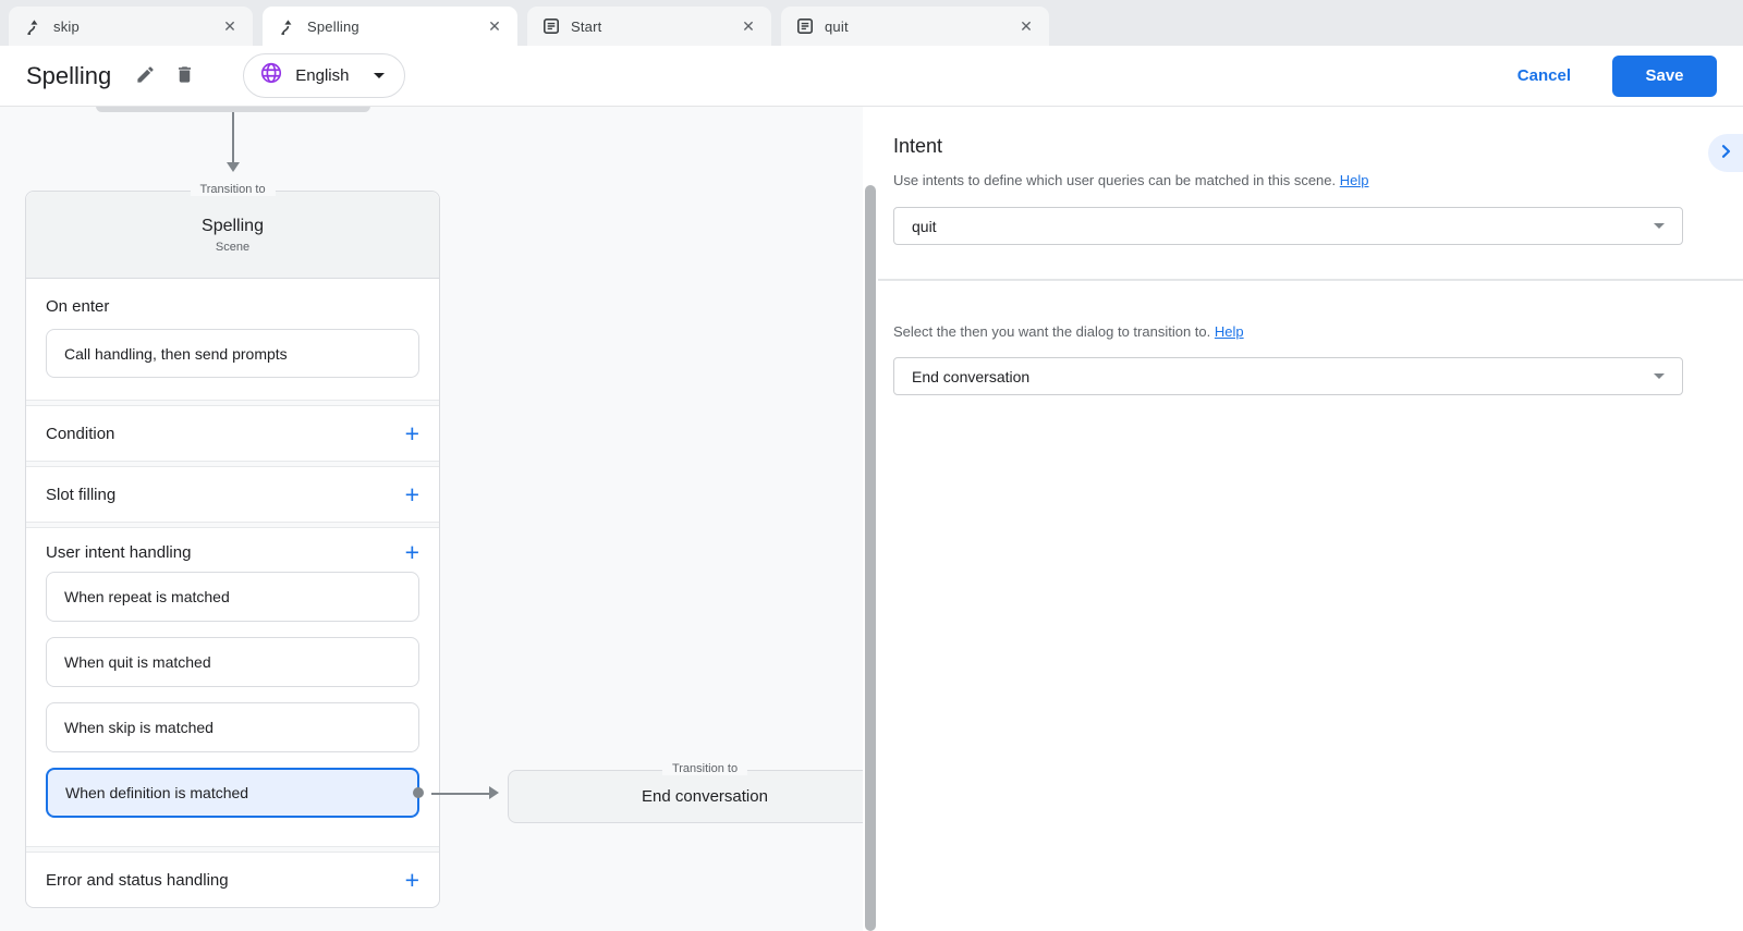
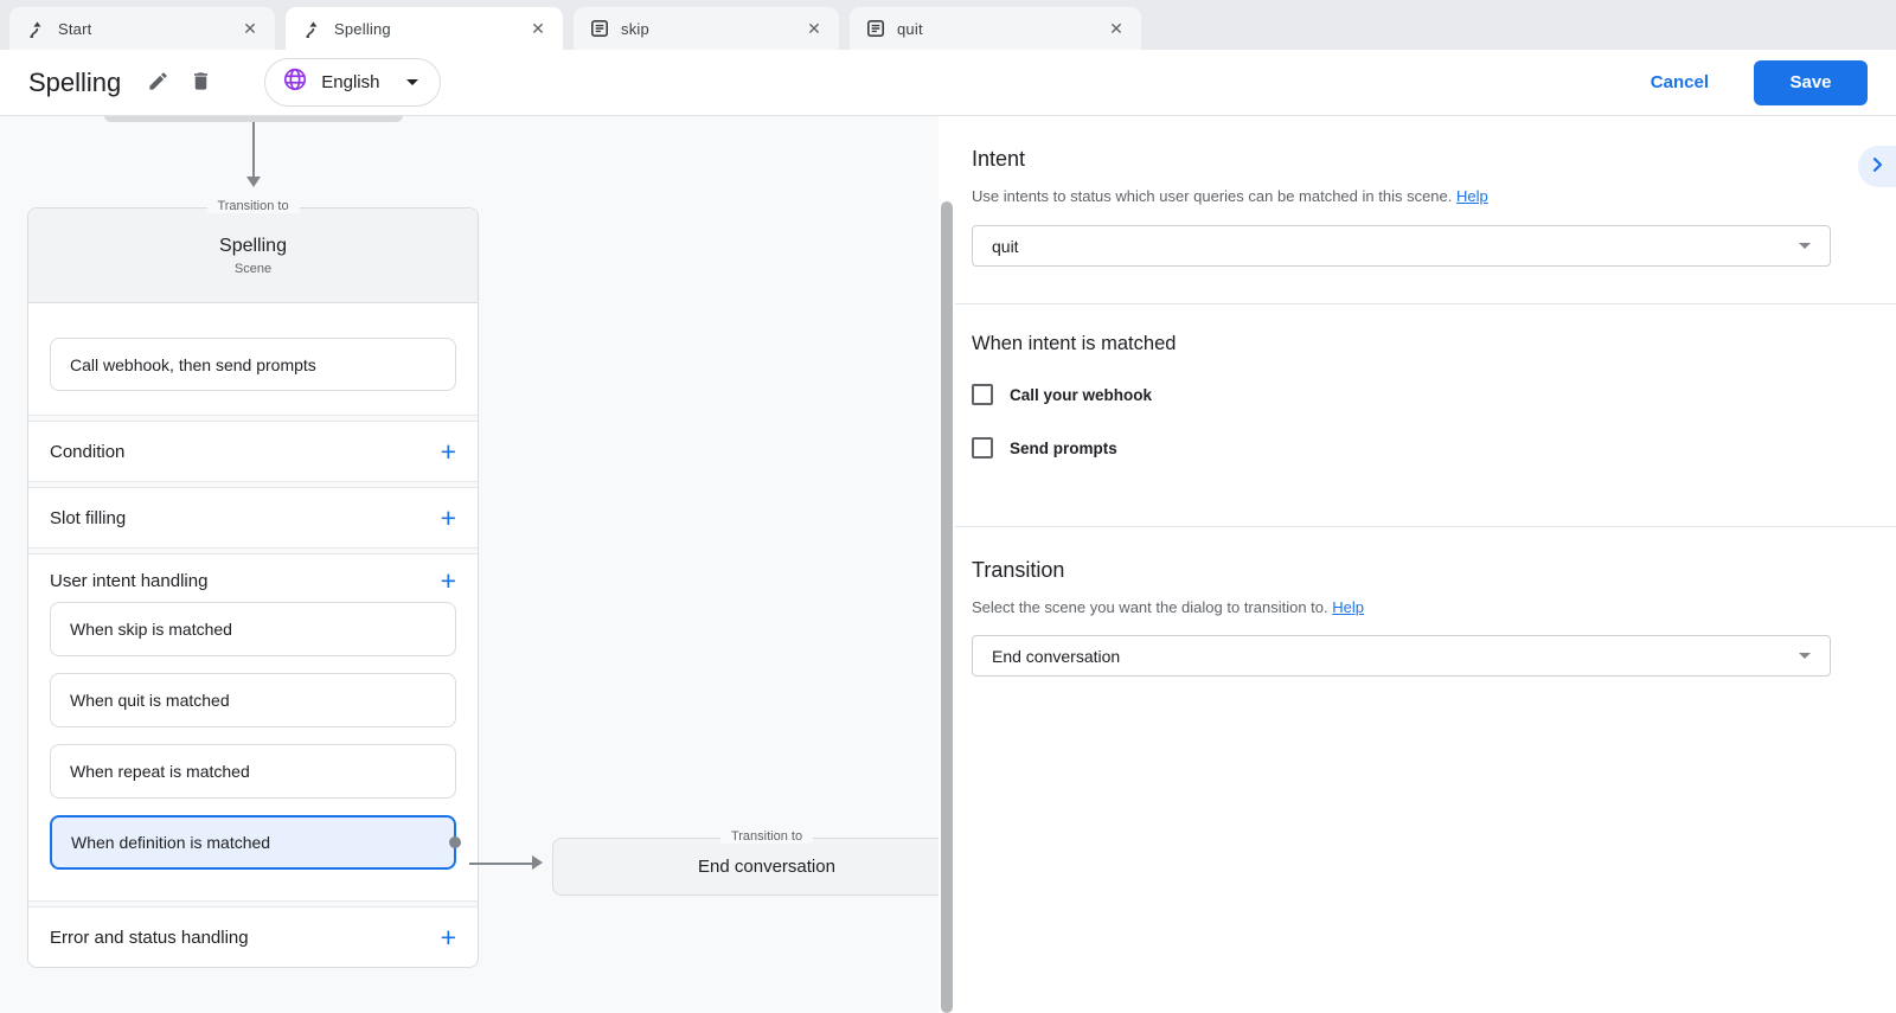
- skip
+ Start
  Spelling
- Start
+ skip
  quit
  Spelling
  English
  Cancel
  Save
  Transition to
  Spelling
  Scene
- On enter
- Call handling, then send prompts
+ Call webhook, then send prompts
  Condition
  Slot filling
  User intent handling
- When repeat is matched
+ When skip is matched
  When quit is matched
- When skip is matched
+ When repeat is matched
  When definition is matched
  Error and status handling
  Transition to
  End conversation
  Intent
- Use intents to define which user queries can be matched in this scene. Help
+ Use intents to status which user queries can be matched in this scene. Help
  quit
+ When intent is matched
+ Call your webhook
+ Send prompts
+ Transition
- Select the then you want the dialog to transition to. Help
+ Select the scene you want the dialog to transition to. Help
  End conversation
